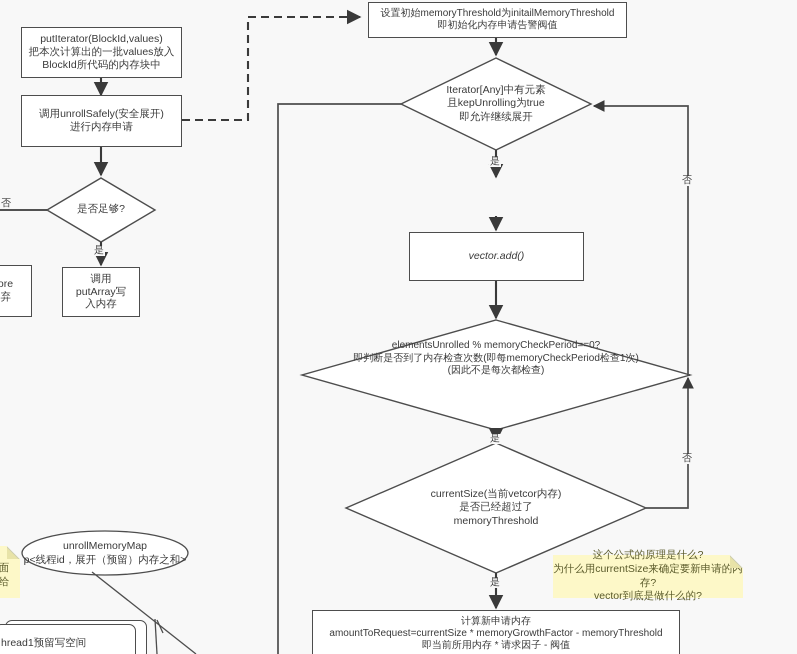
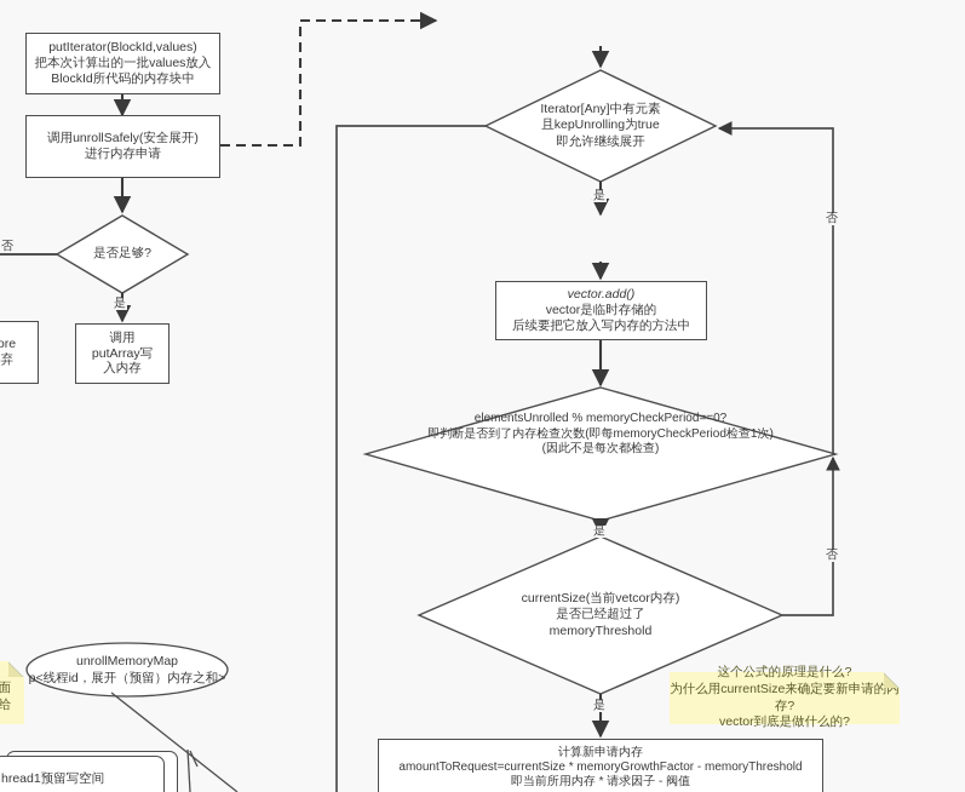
  putIterator(BlockId,values)
  把本次计算出的一批values放入
  BlockId所代码的内存块中
  调用unrollSafely(安全展开)
  进行内存申请
  是否足够?
  调用
  putArray写
  入内存
- 设置初始memoryThreshold为initailMemoryThreshold
- 即初始化内存申请告警阀值
  Iterator[Any]中有元素
  且kepUnrolling为true
  即允许继续展开
  vector.add()
+ vector是临时存储的
+ 后续要把它放入写内存的方法中
  elementsUnrolled % memoryCheckPeriod==0?
  即判断是否到了内存检查次数(即每memoryCheckPeriod检查1次)
  (因此不是每次都检查)
  currentSize(当前vetcor内存)
  是否已经超过了
  memoryThreshold
  计算新申请内存
  amountToRequest=currentSize * memoryGrowthFactor - memoryThreshold
  即当前所用内存 * 请求因子 - 阀值
  unrollMemoryMap
  p<线程id，展开（预留）内存之和>
  hread1预留写空间
  这个公式的原理是什么?
  为什么用currentSize来确定要新申请的内存?
  vector到底是做什么的?
  面
  给
  否
  是
  是
  否
  是
  否
  是
